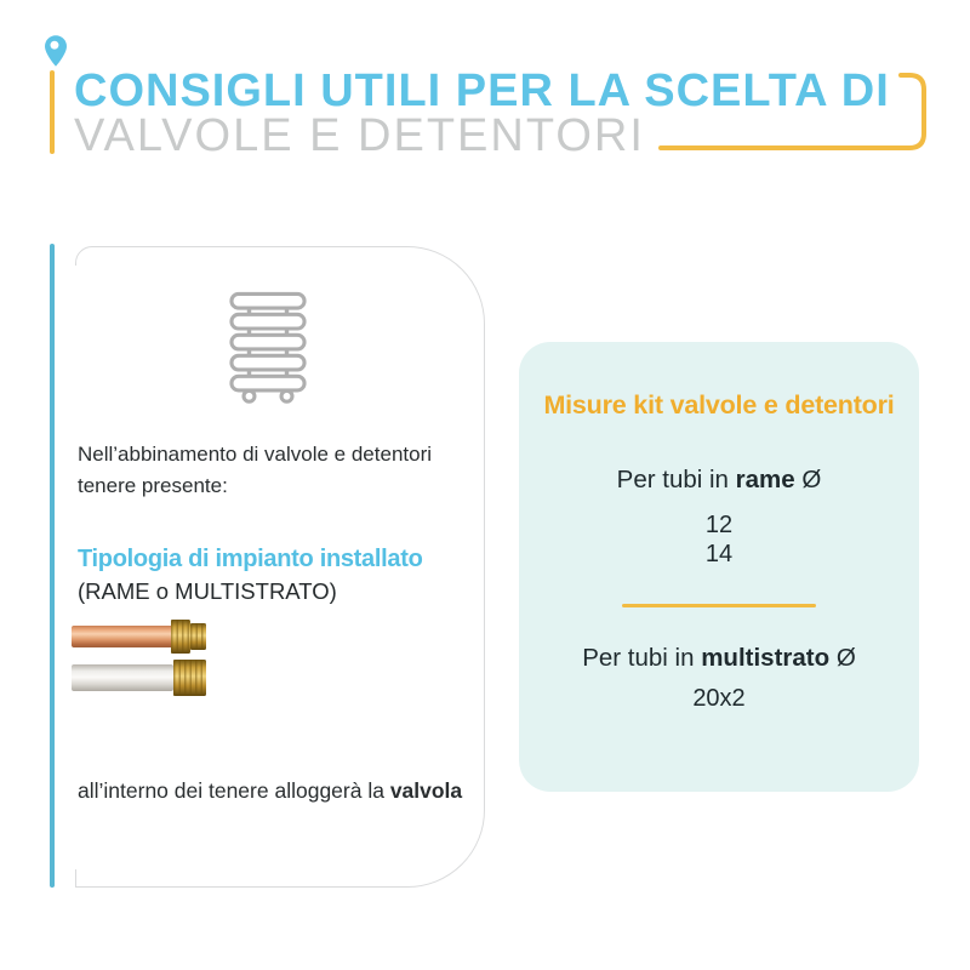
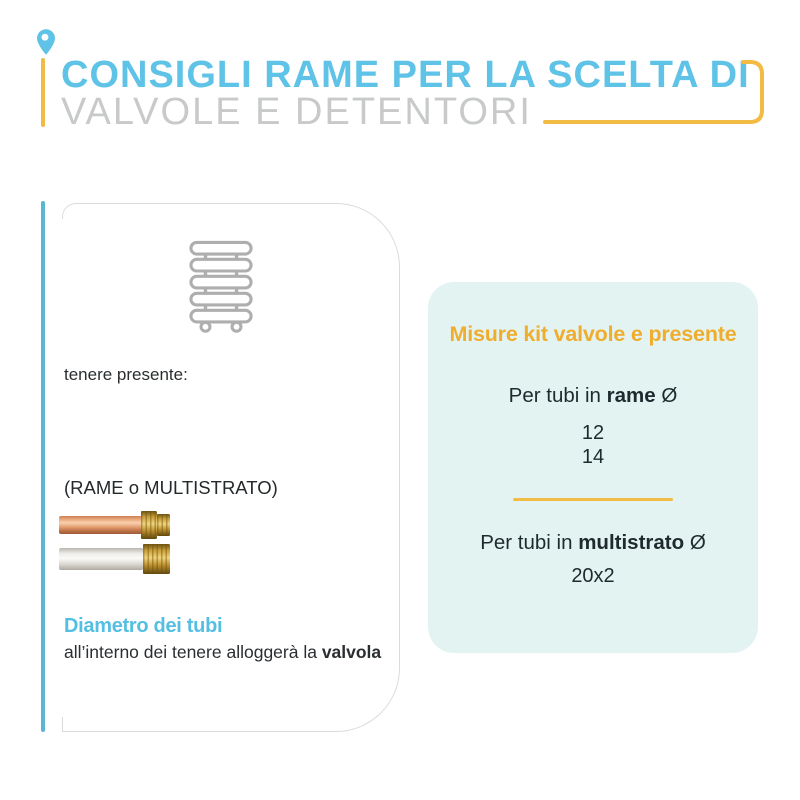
- CONSIGLI UTILI PER LA SCELTA DI
+ CONSIGLI RAME PER LA SCELTA DI
  VALVOLE E DETENTORI
- Nell’abbinamento di valvole e detentori
  tenere presente:
- Tipologia di impianto installato
  (RAME o MULTISTRATO)
+ Diametro dei tubi
  all’interno dei tenere alloggerà la valvola
- Misure kit valvole e detentori
+ Misure kit valvole e presente
  Per tubi in rame Ø
  12
  14
  Per tubi in multistrato Ø
  20x2
